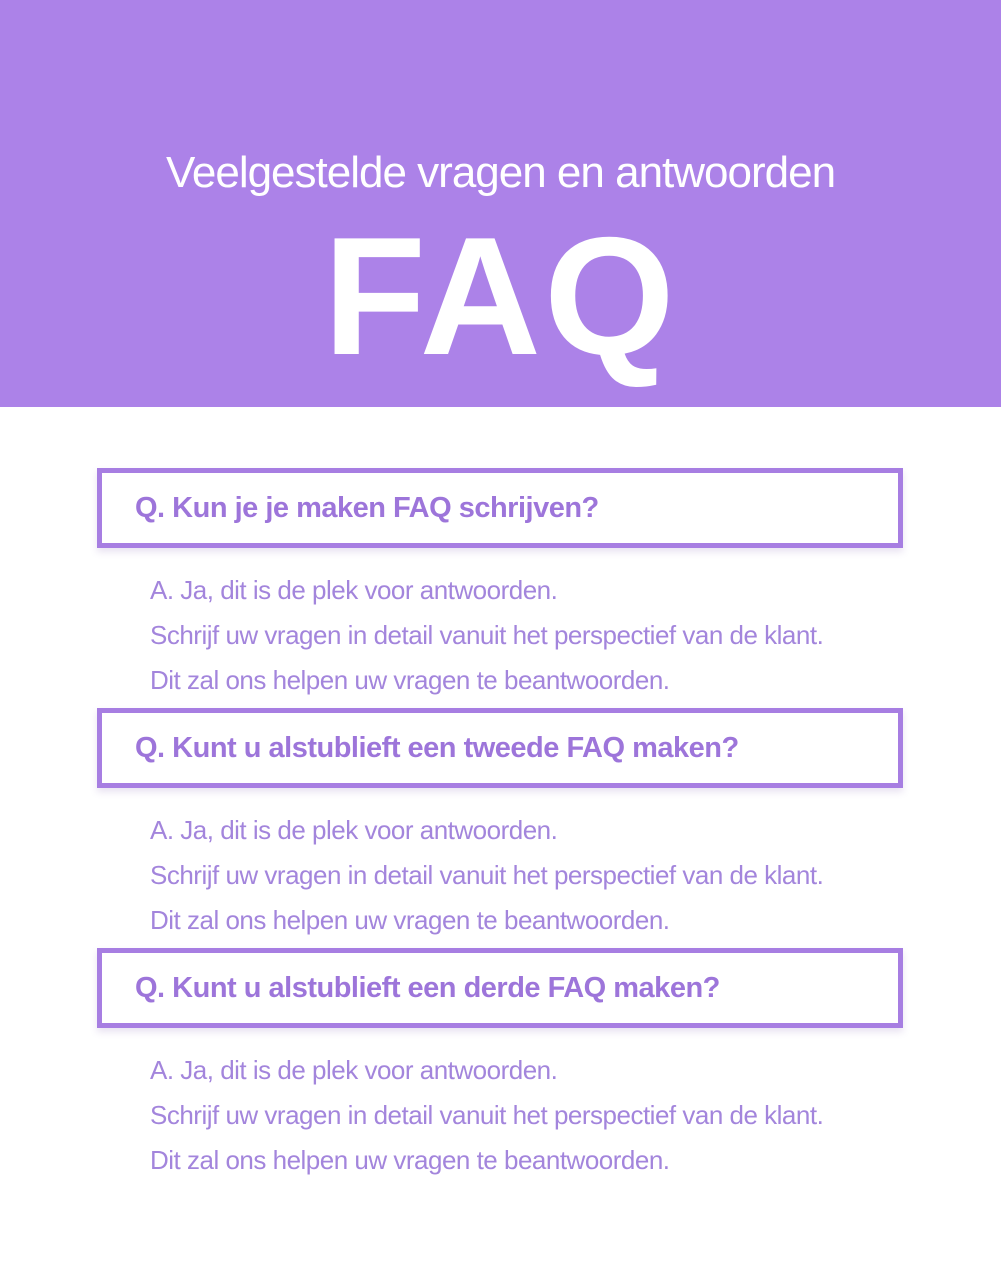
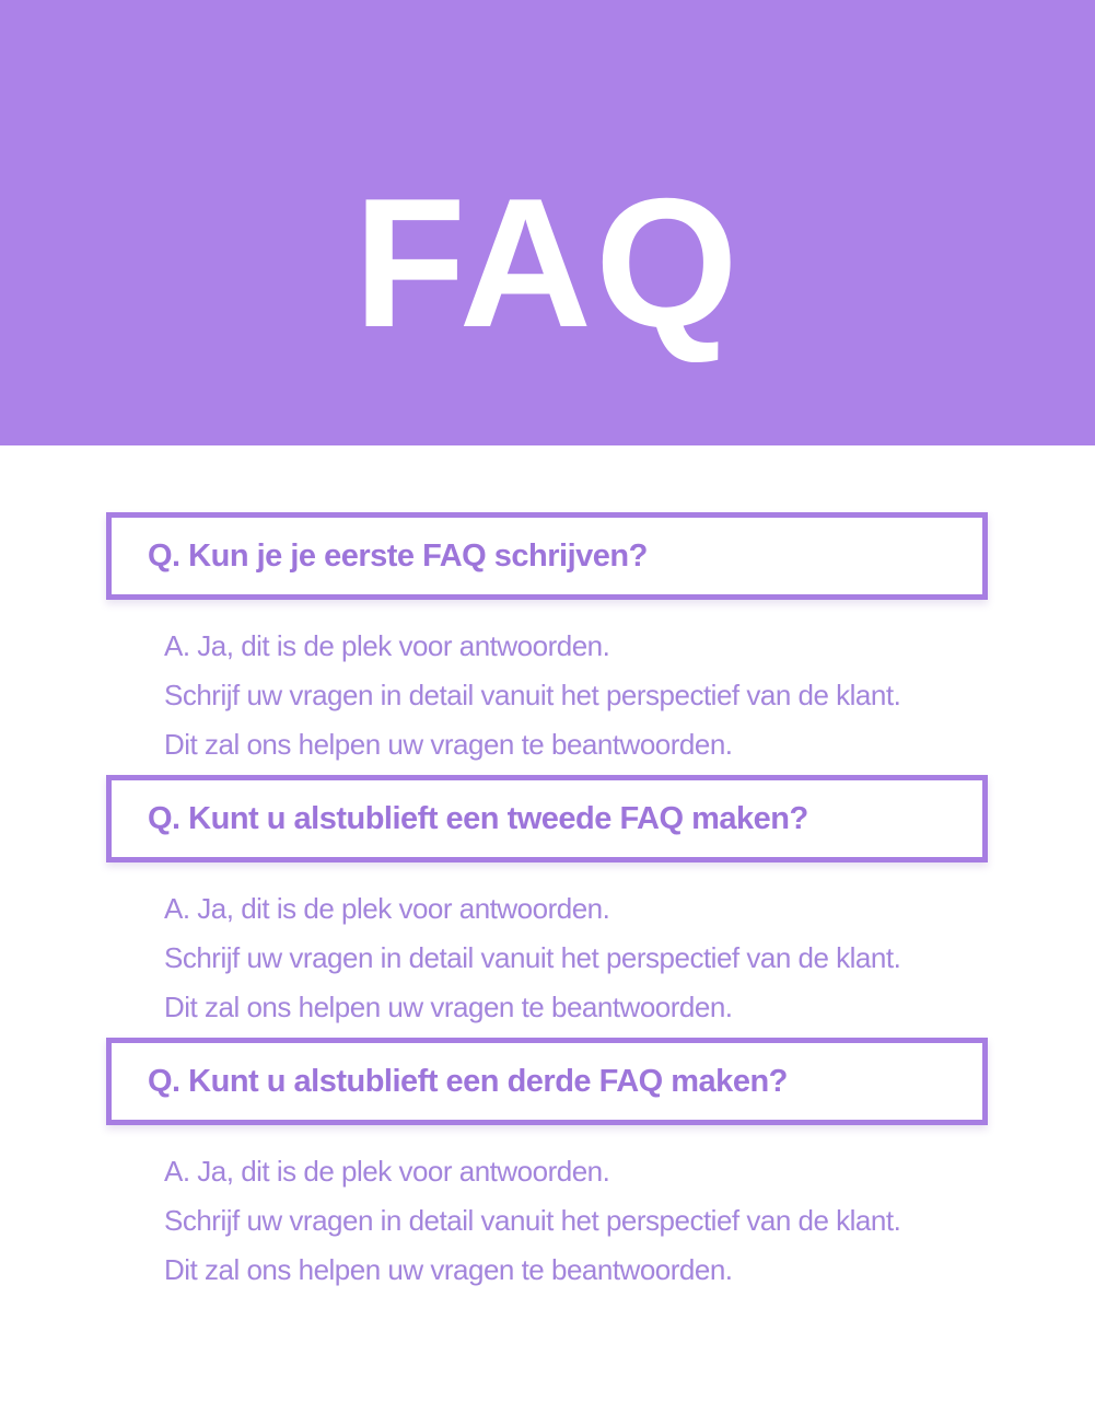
- Veelgestelde vragen en antwoorden
  FAQ
- Q. Kun je je maken FAQ schrijven?
+ Q. Kun je je eerste FAQ schrijven?
  A. Ja, dit is de plek voor antwoorden.
  Schrijf uw vragen in detail vanuit het perspectief van de klant.
  Dit zal ons helpen uw vragen te beantwoorden.
  Q. Kunt u alstublieft een tweede FAQ maken?
  A. Ja, dit is de plek voor antwoorden.
  Schrijf uw vragen in detail vanuit het perspectief van de klant.
  Dit zal ons helpen uw vragen te beantwoorden.
  Q. Kunt u alstublieft een derde FAQ maken?
  A. Ja, dit is de plek voor antwoorden.
  Schrijf uw vragen in detail vanuit het perspectief van de klant.
  Dit zal ons helpen uw vragen te beantwoorden.
